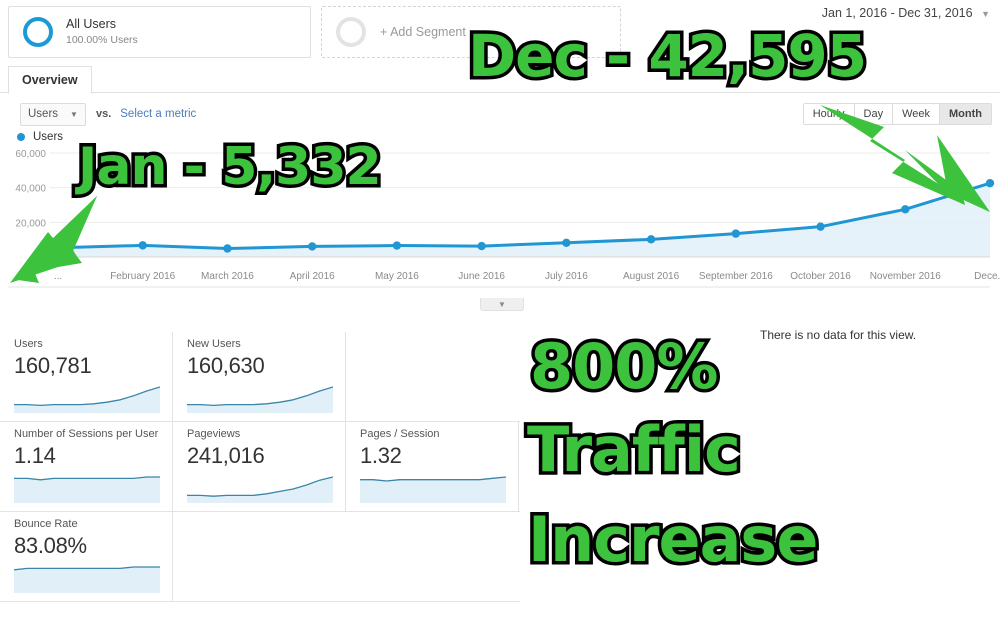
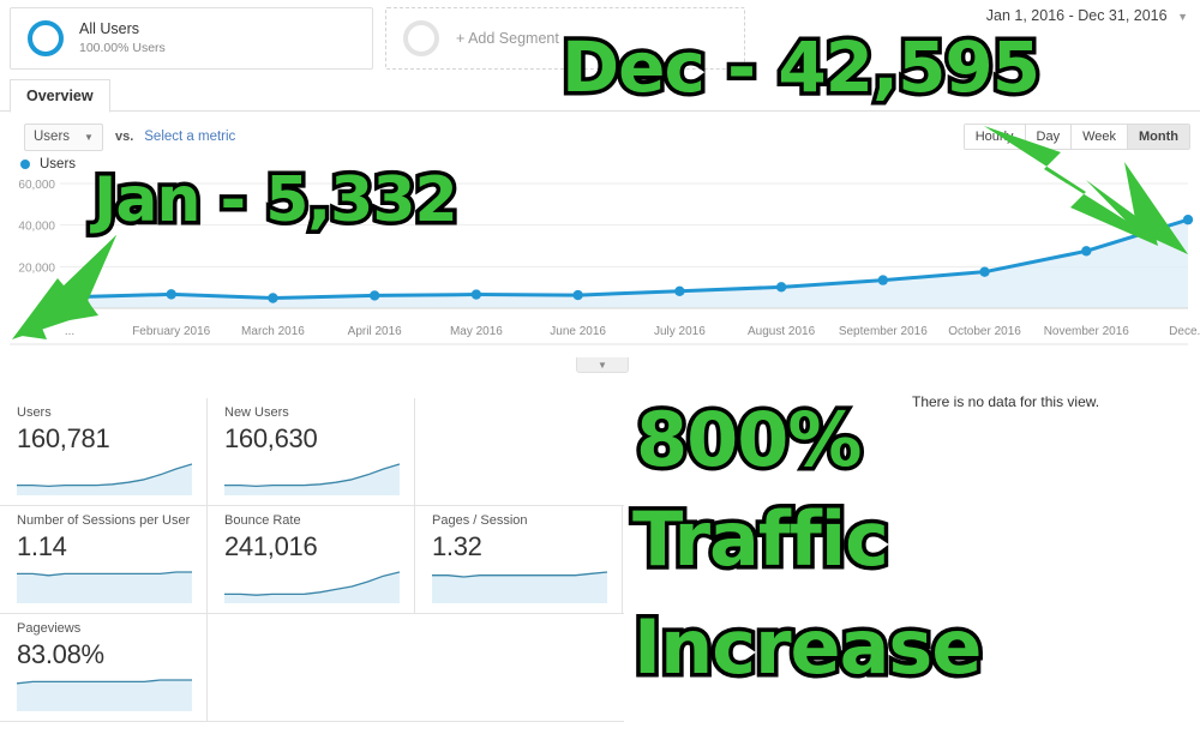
  All Users
  100.00% Users
  + Add Segment
  Jan 1, 2016 - Dec 31, 2016 ▼
  Overview
  Users
  ▼
  vs.
  Select a metric
  Day
  Week
  Month
  Users
  20,000
  40,000
  60,000
  ...
  February 2016
  March 2016
  April 2016
  May 2016
  June 2016
  July 2016
  August 2016
  September 2016
  October 2016
  November 2016
  Dece.
  ▼
  There is no data for this view.
  Users
  160,781
  New Users
  160,630
  Number of Sessions per User
  1.14
- Pageviews
+ Bounce Rate
  241,016
  Pages / Session
  1.32
- Bounce Rate
+ Pageviews
  83.08%
  Dec - 42,595
  Jan - 5,332
  800%
  Traffic
  Increase
